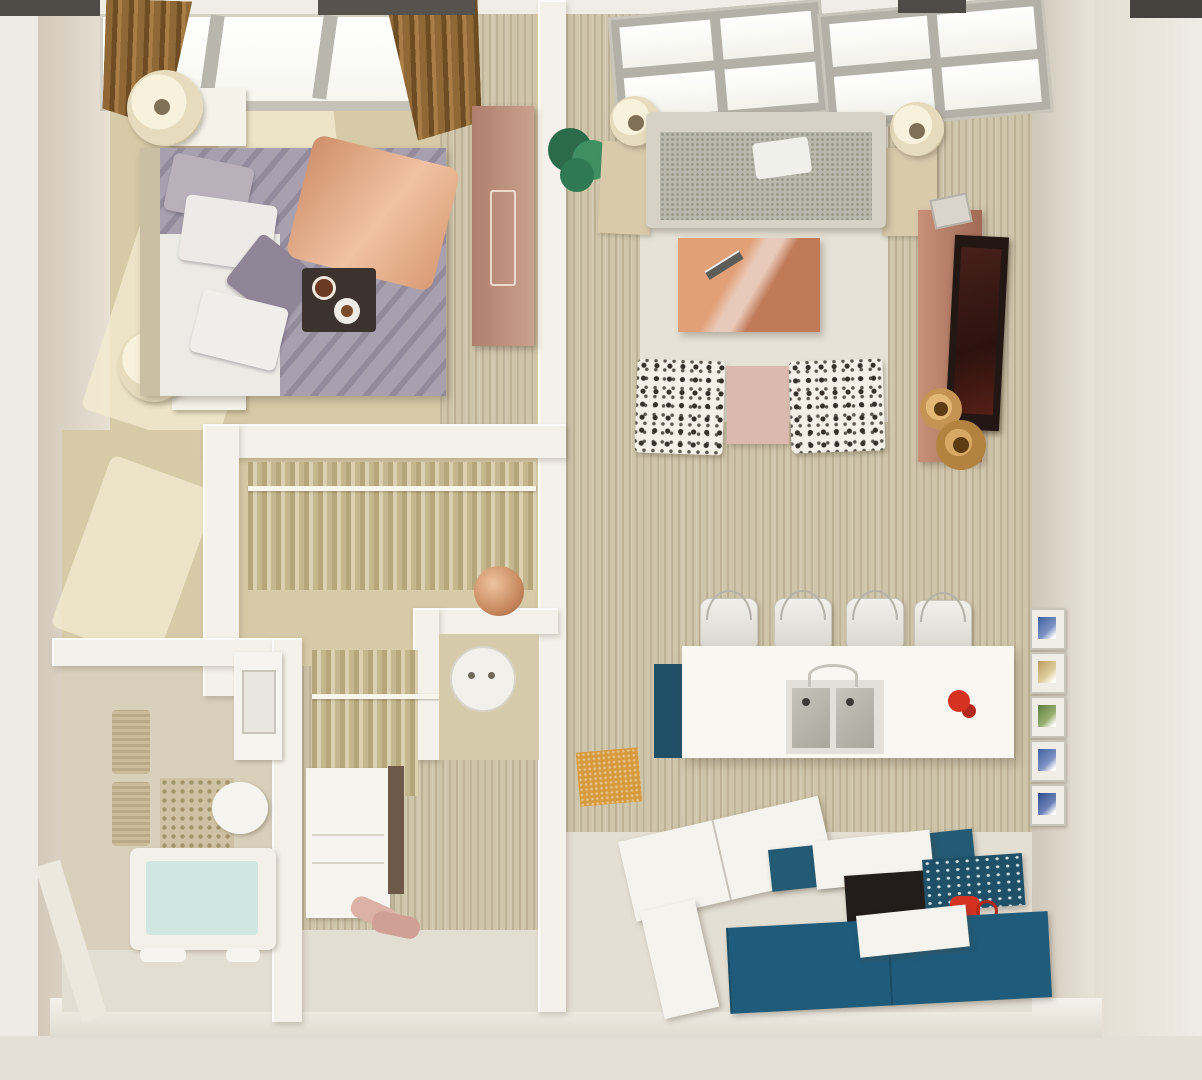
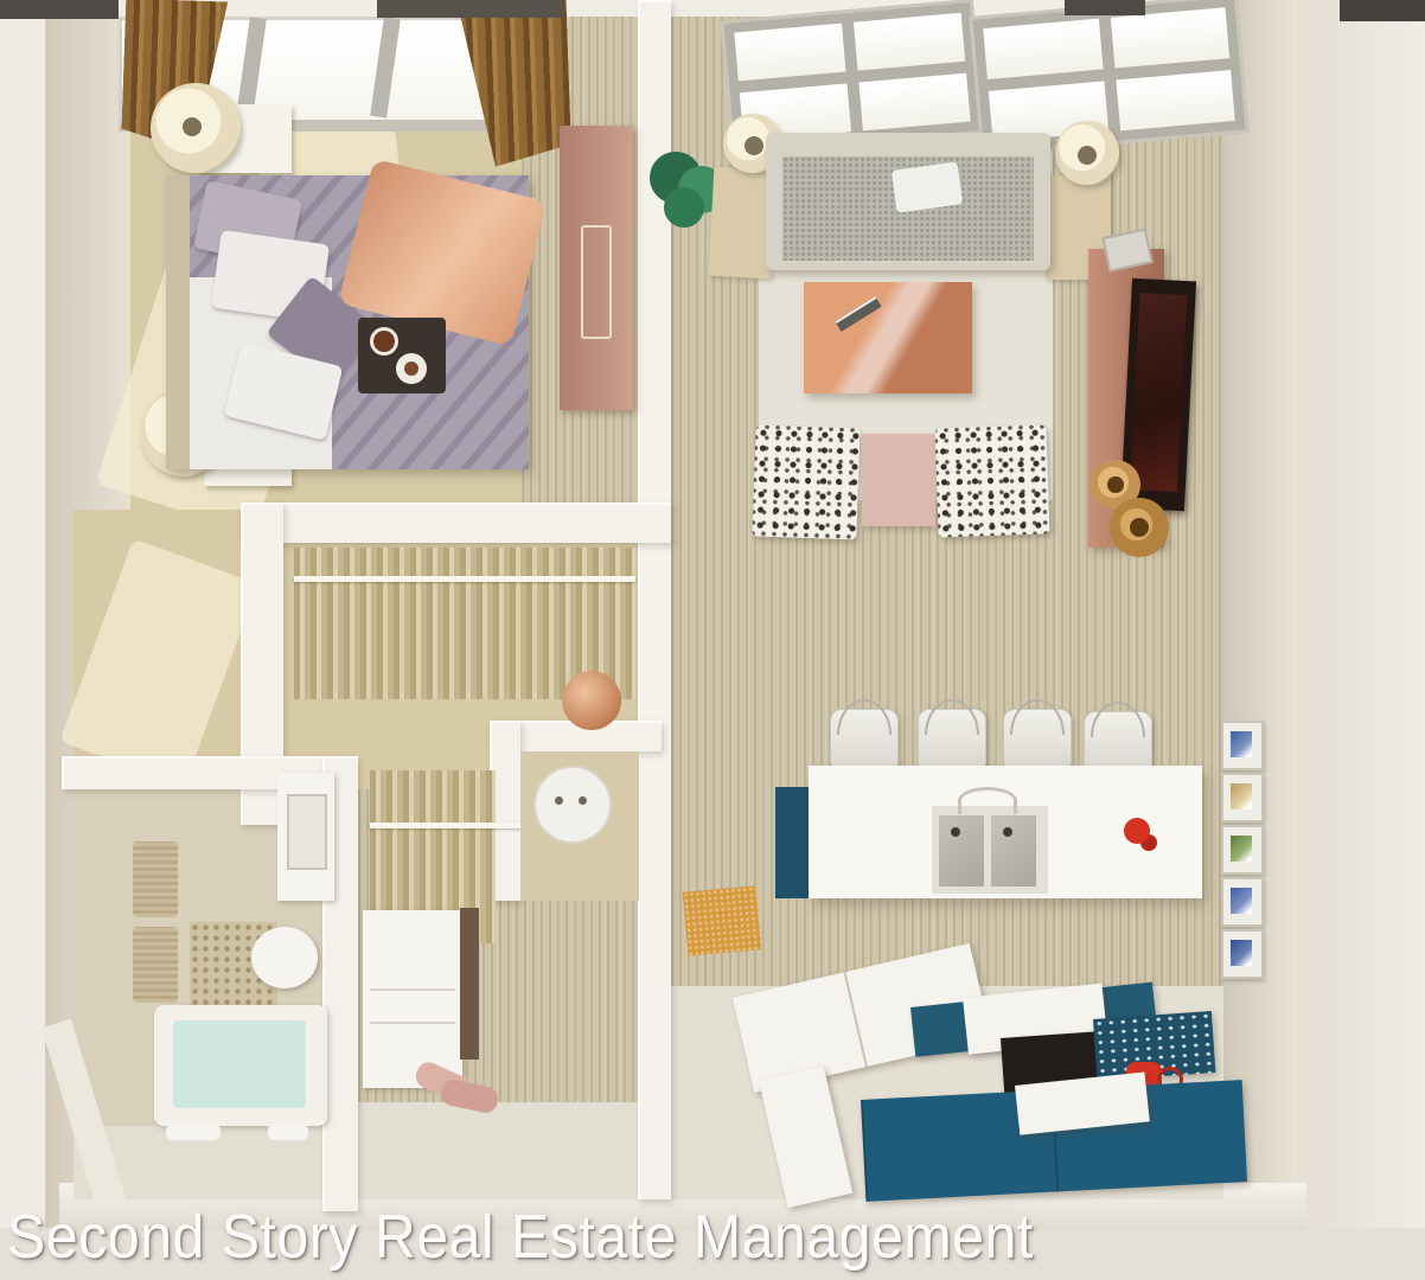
+ Second Story Real Estate Management
